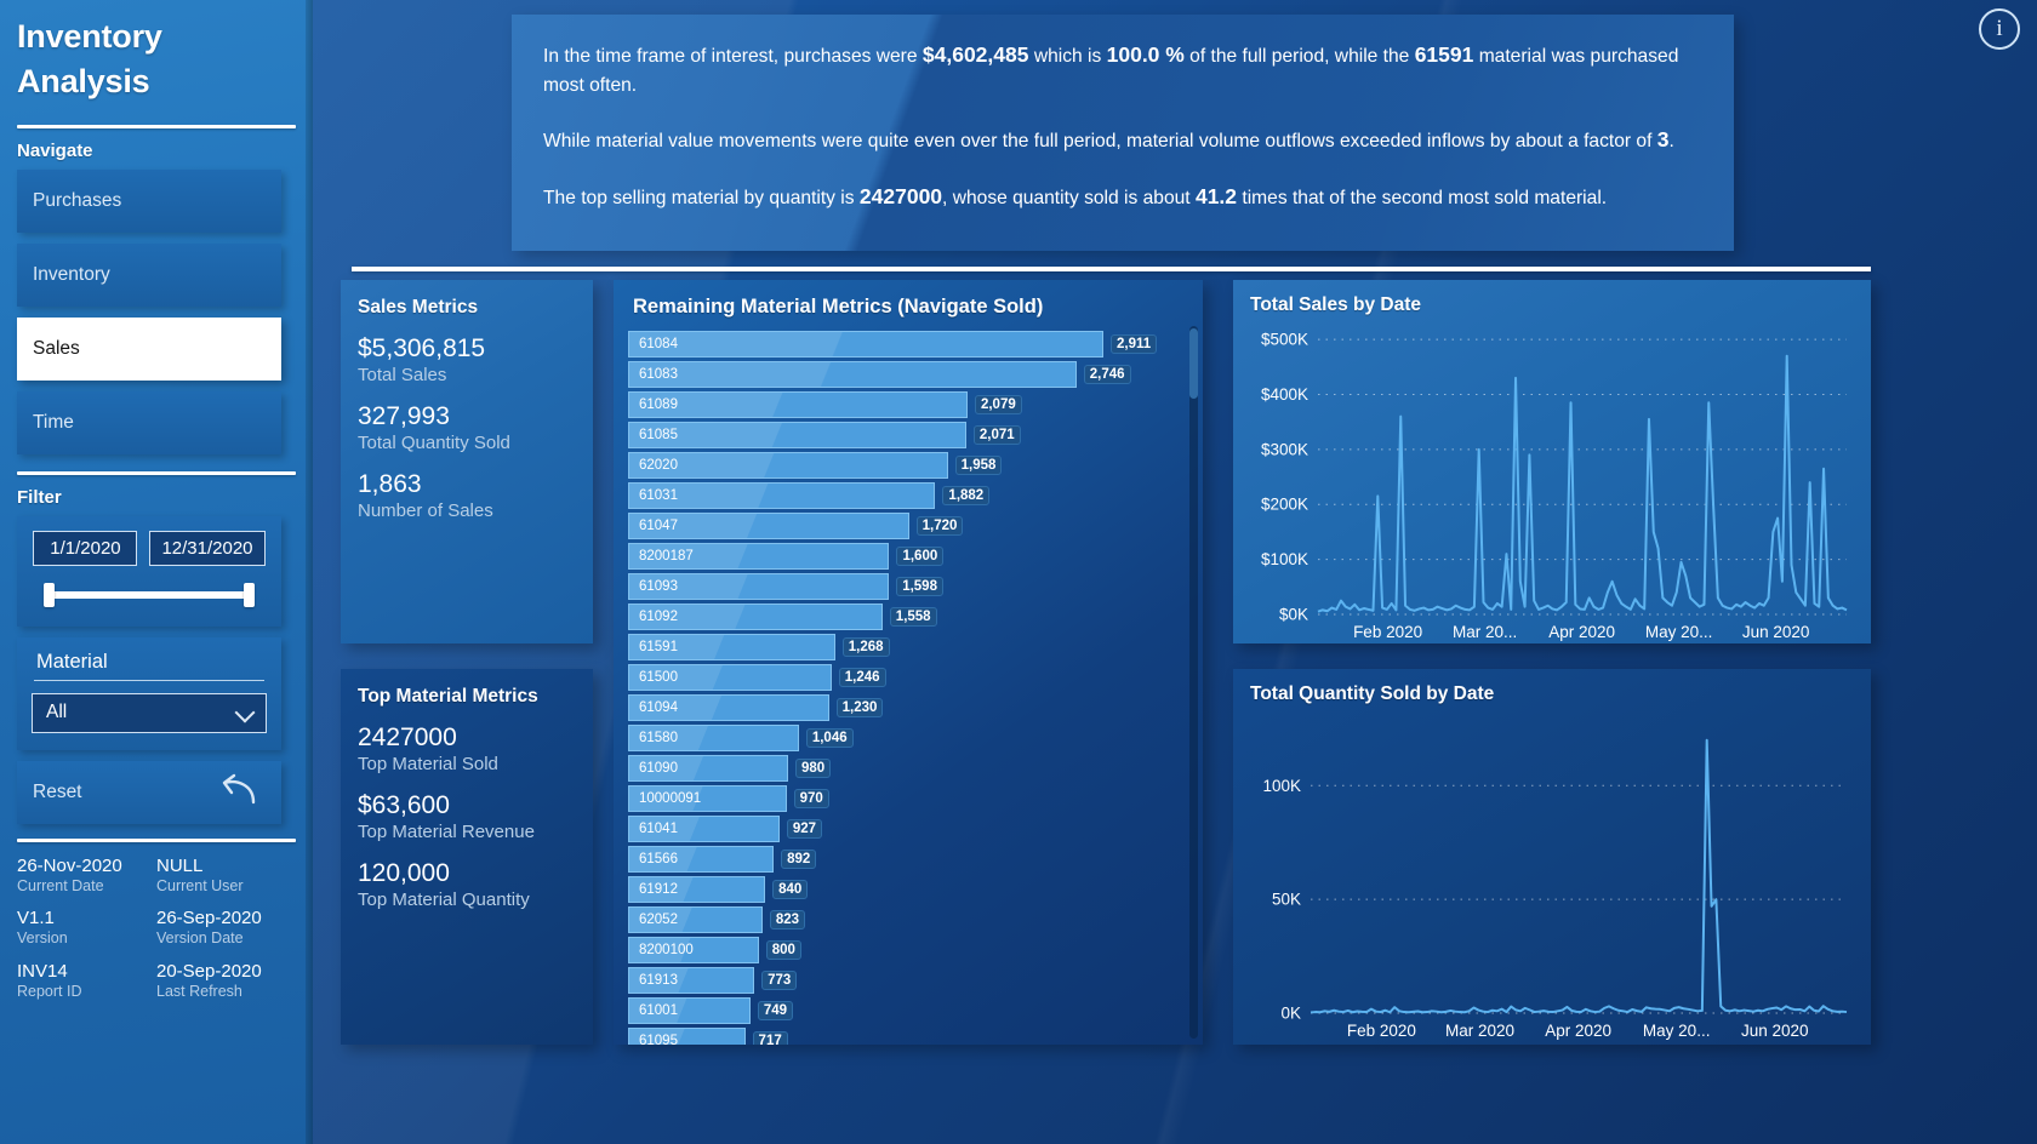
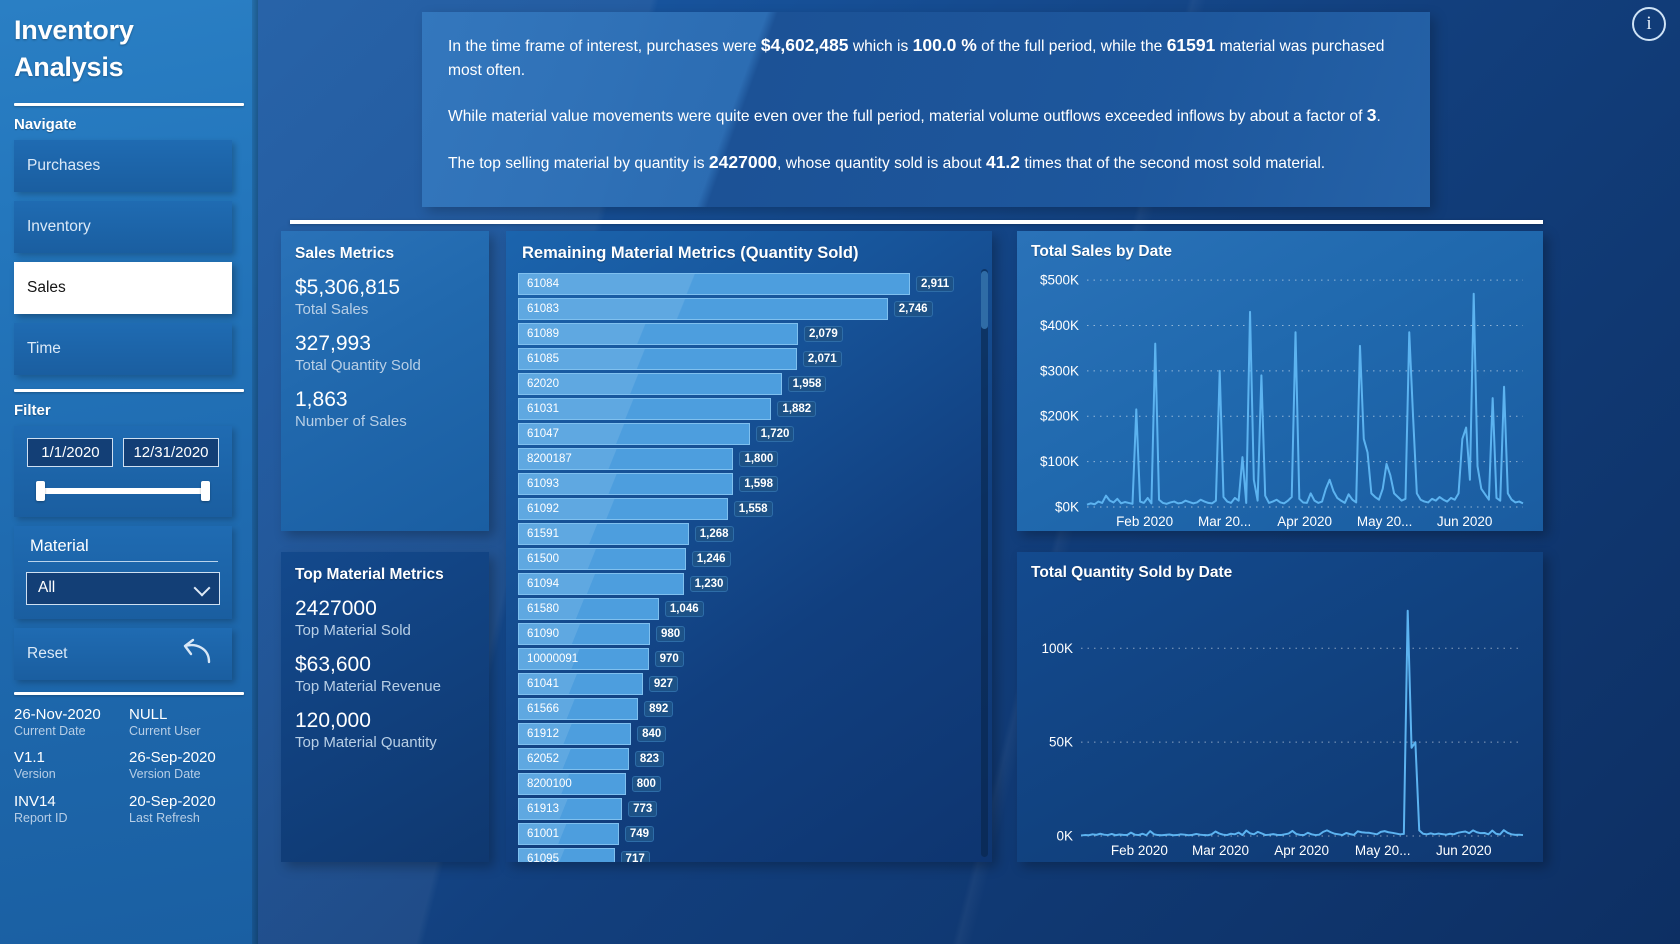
  Inventory
  Analysis
  Navigate
  Purchases
  Inventory
  Sales
  Time
  Filter
  1/1/2020
  12/31/2020
  Material
  All
  Reset
  26-Nov-2020
  Current Date
  NULL
  Current User
  V1.1
  Version
  26-Sep-2020
  Version Date
  INV14
  Report ID
  20-Sep-2020
  Last Refresh
  In the time frame of interest, purchases were $4,602,485 which is 100.0 % of the full period, while the 61591 material was purchased most often.
  While material value movements were quite even over the full period, material volume outflows exceeded inflows by about a factor of 3.
  The top selling material by quantity is 2427000, whose quantity sold is about 41.2 times that of the second most sold material.
  Sales Metrics
  $5,306,815
  Total Sales
  327,993
  Total Quantity Sold
  1,863
  Number of Sales
  Top Material Metrics
  2427000
  Top Material Sold
  $63,600
  Top Material Revenue
  120,000
  Top Material Quantity
- Remaining Material Metrics (Navigate Sold)
+ Remaining Material Metrics (Quantity Sold)
  61084
  2,911
  61083
  2,746
  61089
  2,079
  61085
  2,071
  62020
  1,958
  61031
  1,882
  61047
  1,720
  8200187
- 1,600
+ 1,800
  61093
  1,598
  61092
  1,558
  61591
  1,268
  61500
  1,246
  61094
  1,230
  61580
  1,046
  61090
  980
  10000091
  970
  61041
  927
  61566
  892
  61912
  840
  62052
  823
  8200100
  800
  61913
  773
  61001
  749
  61095
  717
  Total Sales by Date
  $500K
  $400K
  $300K
  $200K
  $100K
  $0K
  Feb 2020
  Mar 20...
  Apr 2020
  May 20...
  Jun 2020
  Total Quantity Sold by Date
  100K
  50K
  0K
  Feb 2020
  Mar 2020
  Apr 2020
  May 20...
  Jun 2020
  i
